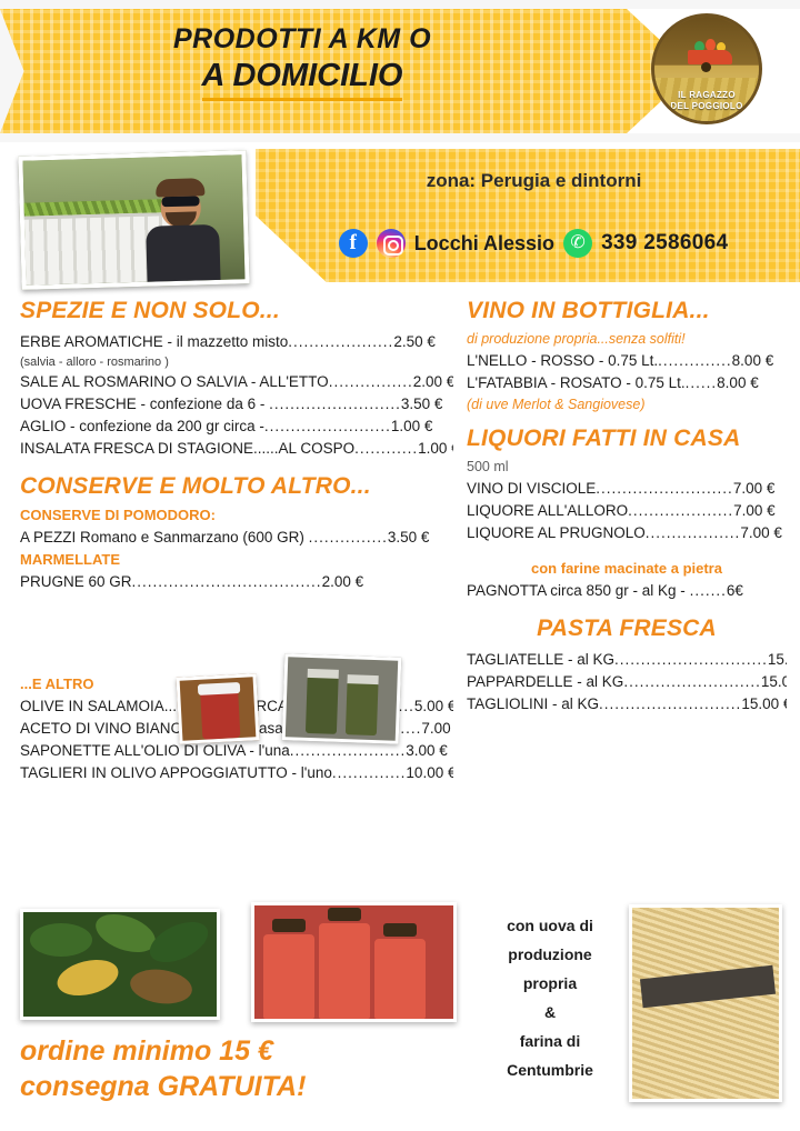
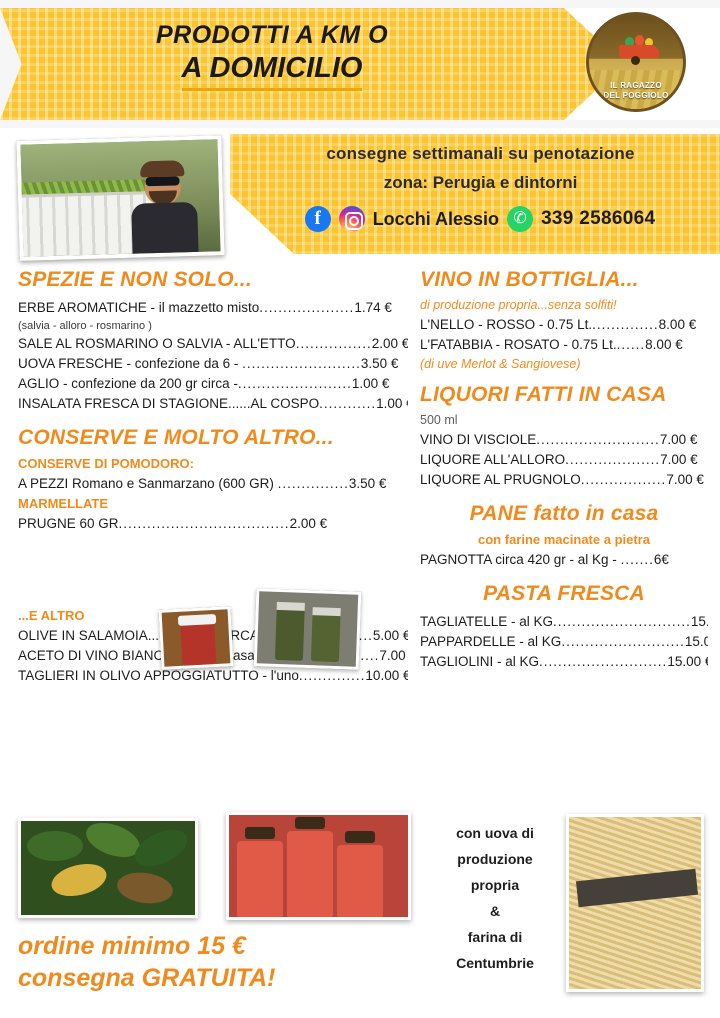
  PRODOTTI A KM O
  A DOMICILIO
  IL RAGAZZO
  DEL POGGIOLO
+ consegne settimanali su penotazione
  zona: Perugia e dintorni
  f
  Locchi Alessio
  339 2586064
  SPEZIE E NON SOLO...
- ERBE AROMATICHE - il mazzetto misto....................2.50 €
+ ERBE AROMATICHE - il mazzetto misto....................1.74 €
  (salvia - alloro - rosmarino )
  SALE AL ROSMARINO O SALVIA - ALL'ETTO................2.00 €
  UOVA FRESCHE - confezione da 6 - .........................3.50 €
  AGLIO - confezione da 200 gr circa -........................1.00 €
  INSALATA FRESCA DI STAGIONE......AL COSPO............1.00
  CONSERVE E MOLTO ALTRO...
  CONSERVE DI POMODORO:
  A PEZZI Romano e Sanmarzano (600 GR) ...............3.50 €
  MARMELLATE
  PRUGNE 60 GR....................................2.00 €
  ...E ALTRO
- SAPONETTE ALL'OLIO DI OLIVA - l'una......................3.00 €
  TAGLIERI IN OLIVO APPOGGIATUTTO - l'uno..............10.00 €
  VINO IN BOTTIGLIA...
  di produzione propria...senza solfiti!
  L'NELLO - ROSSO - 0.75 Lt...............8.00 €
  L'FATABBIA - ROSATO - 0.75 Lt.......8.00 €
  (di uve Merlot & Sangiovese)
  LIQUORI FATTI IN CASA
  500 ml
  VINO DI VISCIOLE..........................7.00 €
  LIQUORE ALL'ALLORO....................7.00 €
  LIQUORE AL PRUGNOLO..................7.00 €
+ PANE fatto in casa
  con farine macinate a pietra
- PAGNOTTA circa 850 gr - al Kg - .......6€
+ PAGNOTTA circa 420 gr - al Kg - .......6€
  PASTA FRESCA
  TAGLIATELLE - al KG.............................15.
  PAPPARDELLE - al KG..........................15.0
  TAGLIOLINI - al KG...........................15.00
  con uova di
  produzione
  propria
  &
  farina di
  Centumbrie
  ordine minimo 15 €
  consegna GRATUITA!
